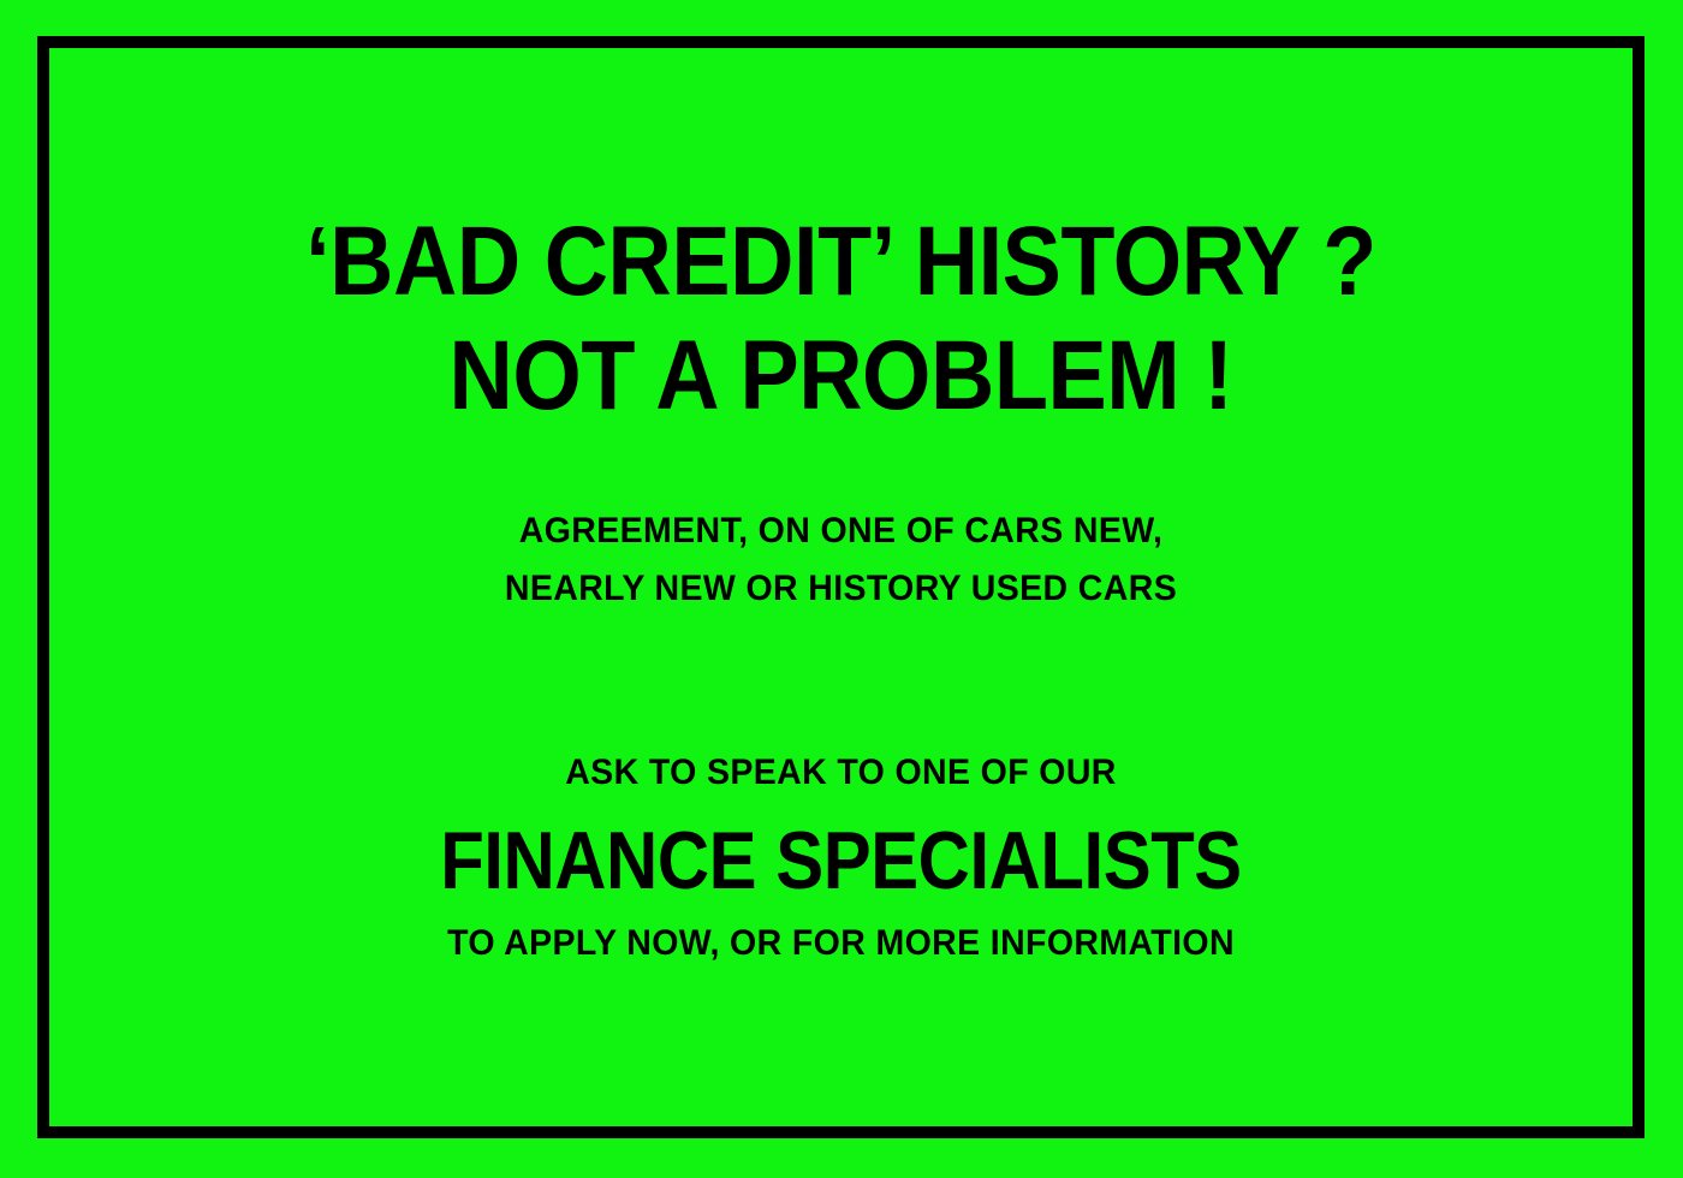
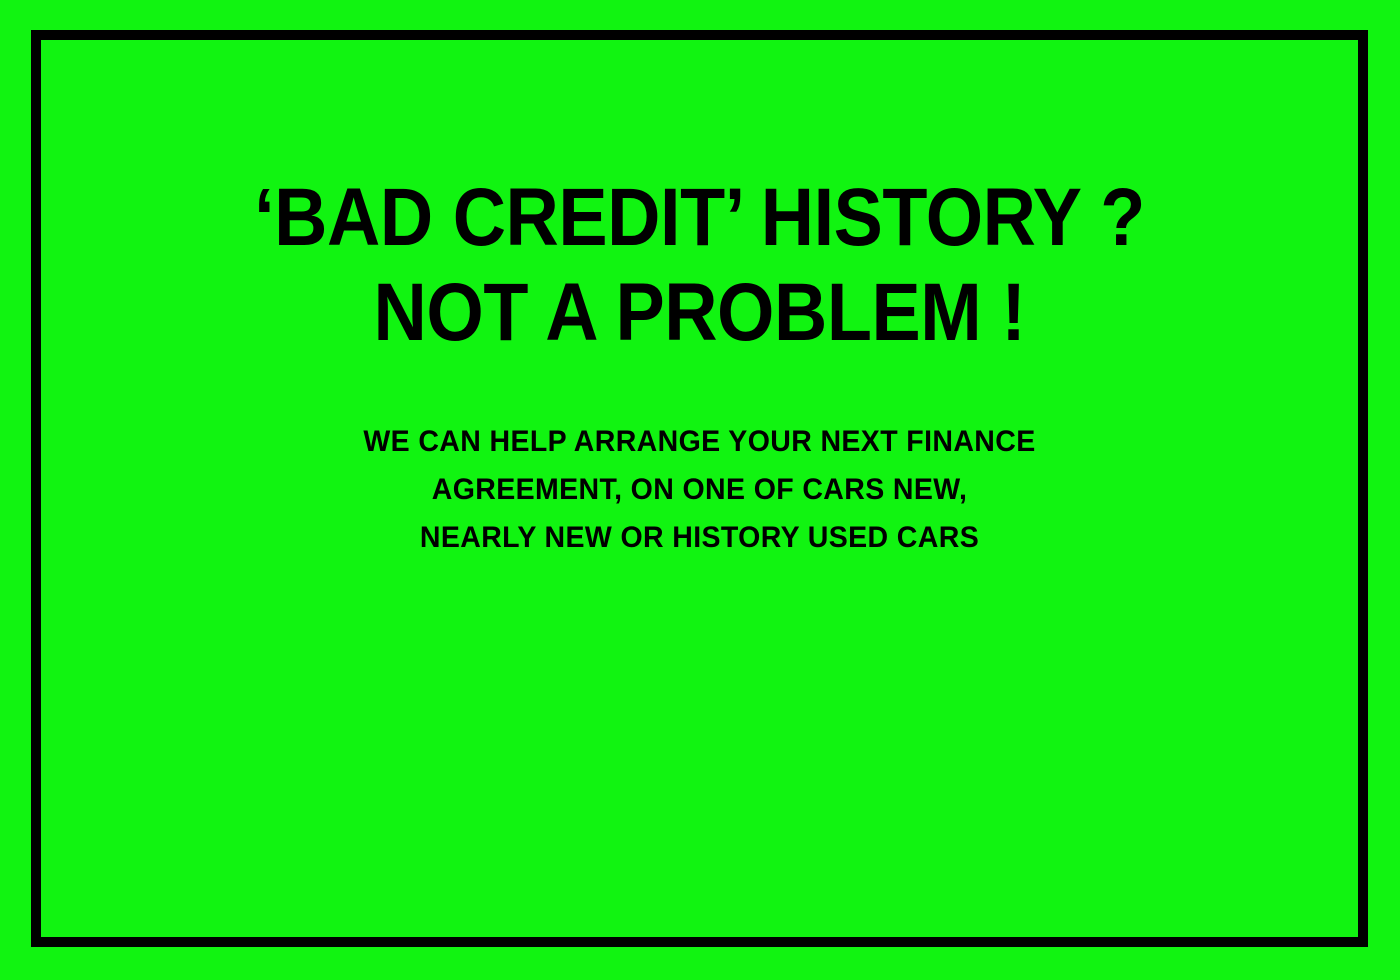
  ‘BAD CREDIT’ HISTORY ?
  NOT A PROBLEM !
+ WE CAN HELP ARRANGE YOUR NEXT FINANCE
  AGREEMENT, ON ONE OF CARS NEW,
  NEARLY NEW OR HISTORY USED CARS
- ASK TO SPEAK TO ONE OF OUR
- FINANCE SPECIALISTS
- TO APPLY NOW, OR FOR MORE INFORMATION
